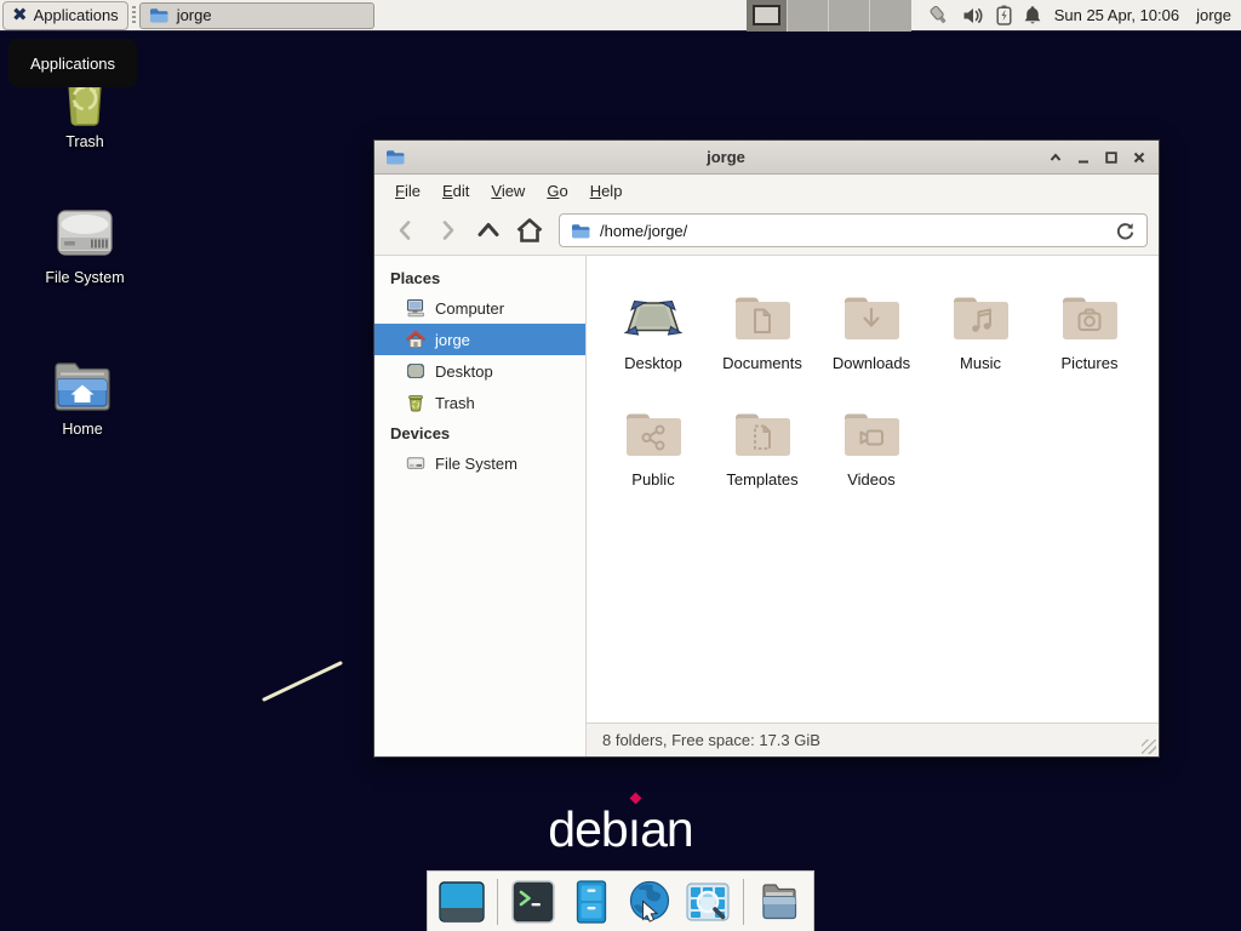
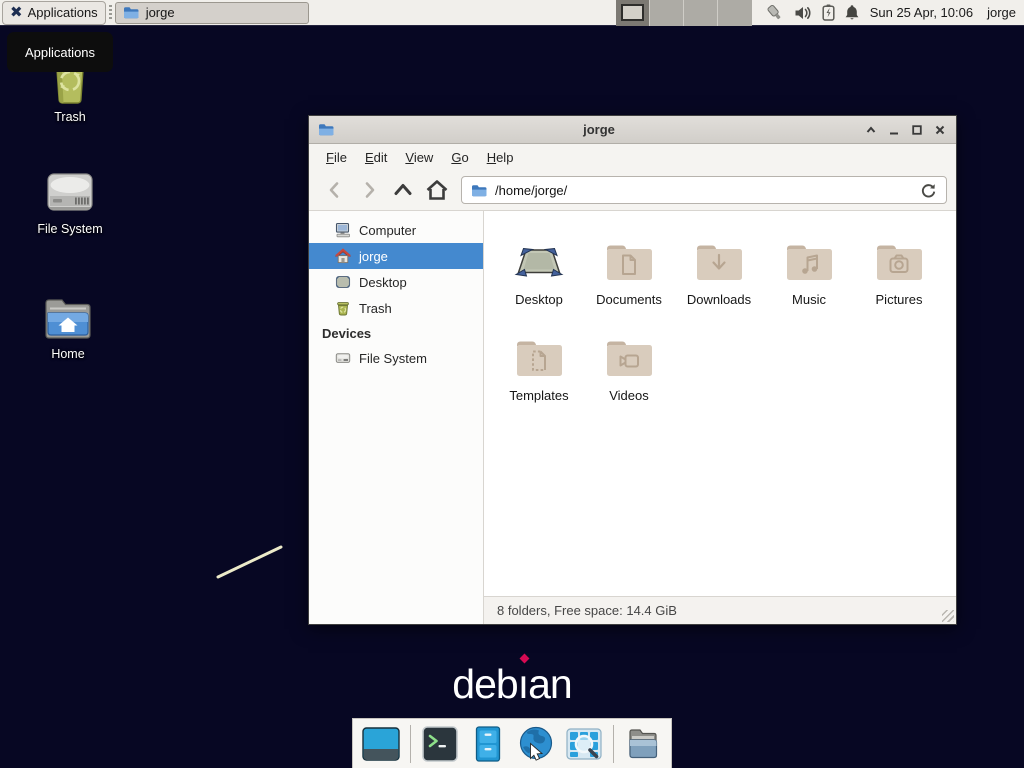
  ✖
  Applications
  jorge
  Sun 25 Apr, 10:06
  jorge
  Applications
  Trash
  File System
  Home
  jorge
  File
  Edit
  View
  Go
  Help
  /home/jorge/
- Places
  Computer
  jorge
  Desktop
  Trash
  Devices
  File System
  Desktop
  Documents
  Downloads
  Music
  Pictures
- Public
  Templates
  Videos
- 8 folders, Free space: 17.3 GiB
+ 8 folders, Free space: 14.4 GiB
  debıan
